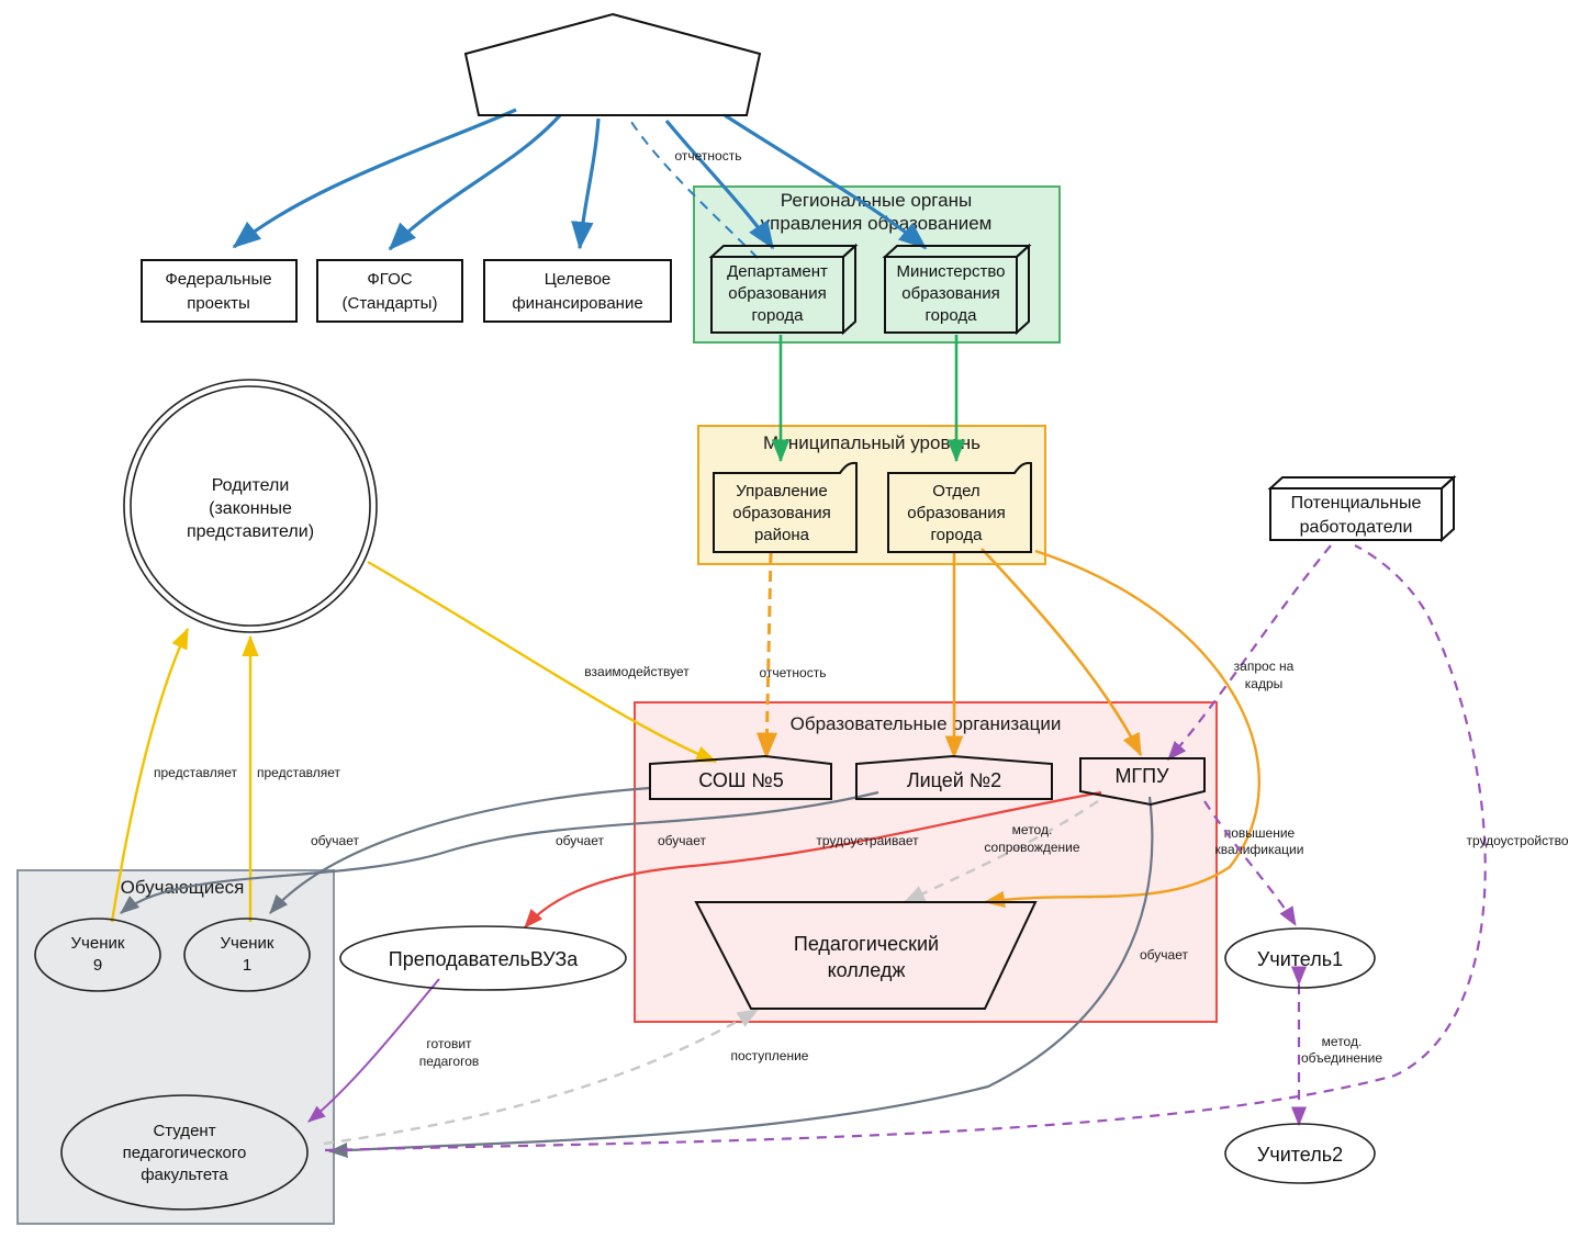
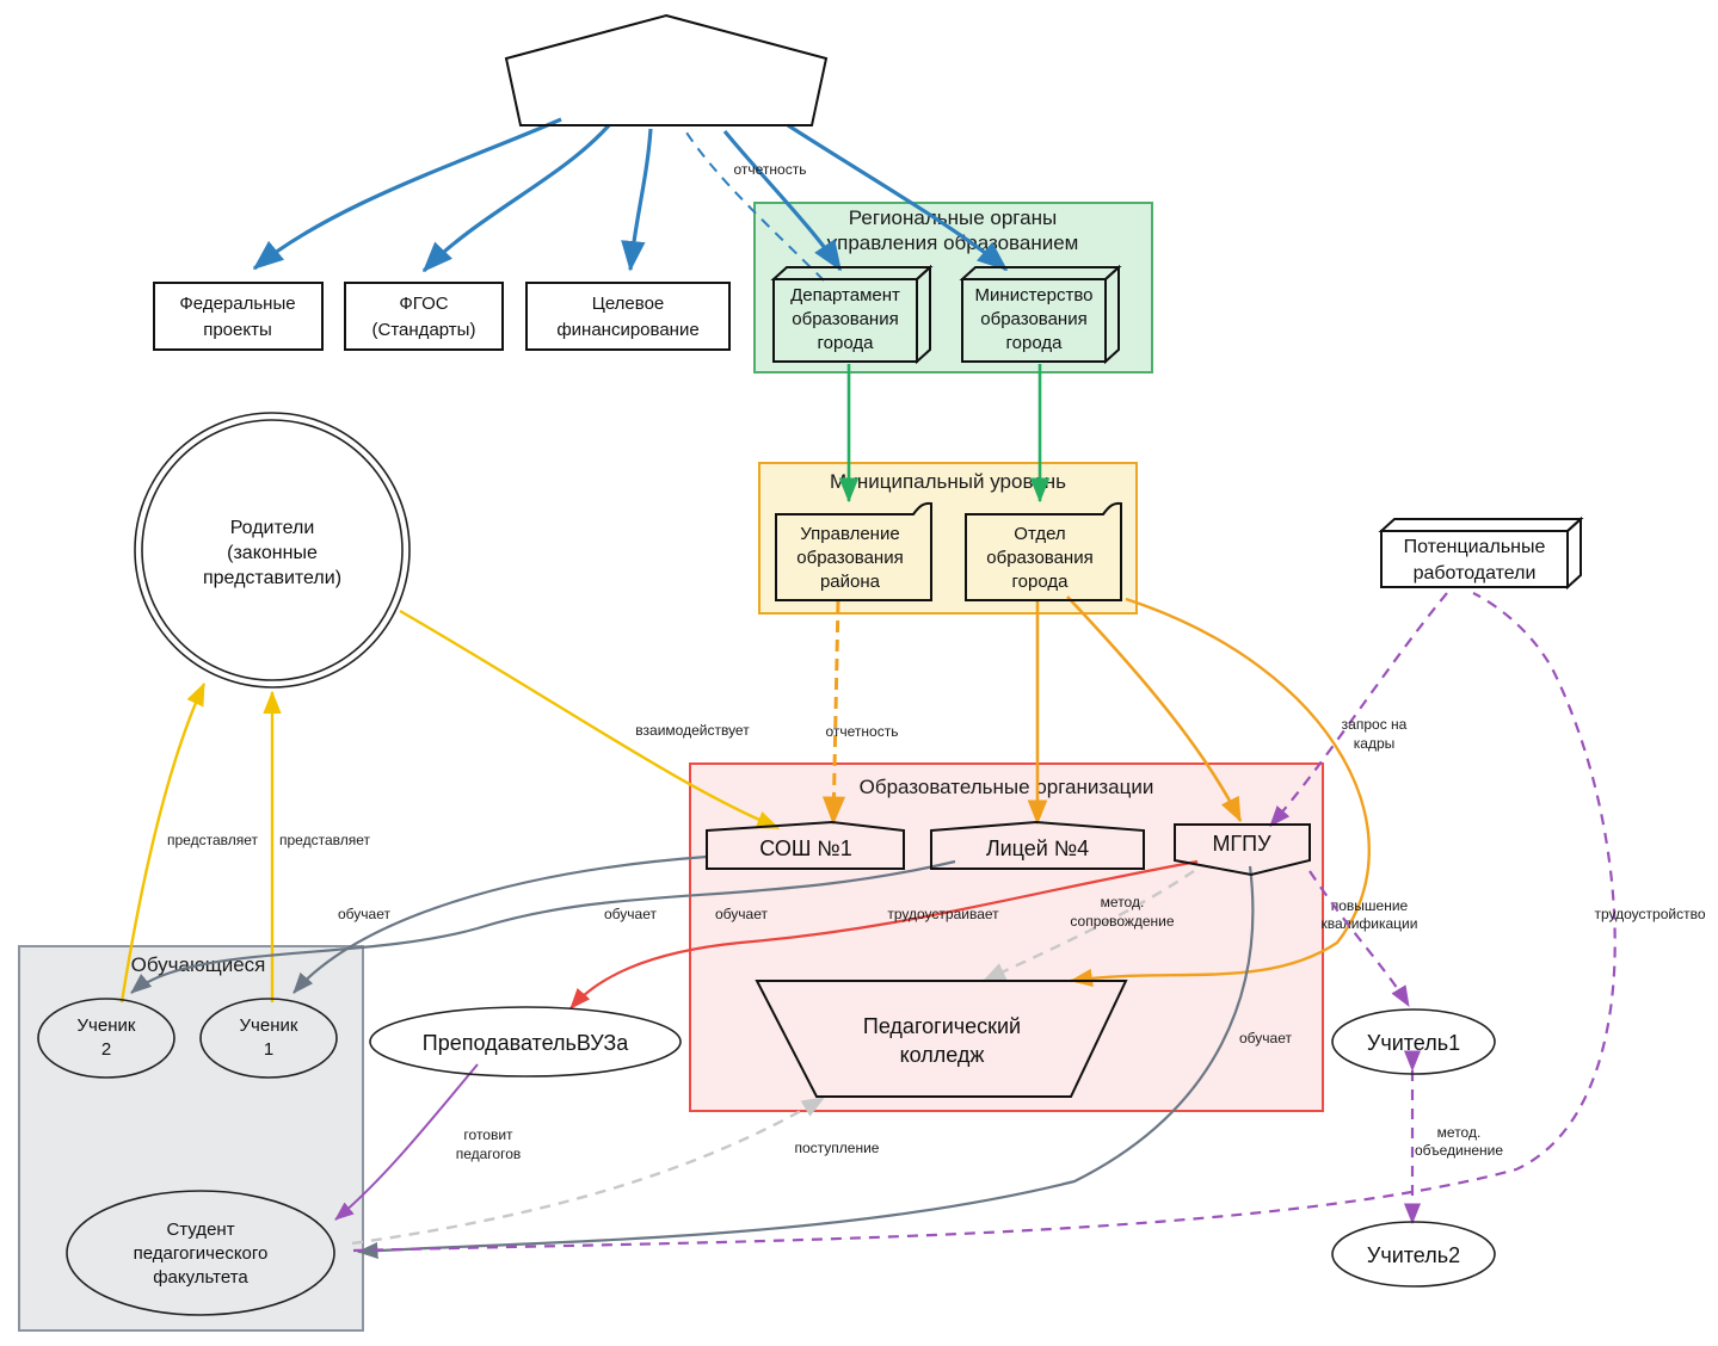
  Региональные органы
  управления обазованием
  Муниципальный уровнь
  Образовательные организации
  Обучащиеся
  отчетность
  отчетность
  овышение
  кваификации
  взаимодействует
  представляет
  представляет
  обучает
  обучает
  обучает
  обучает
  трудоустраивает
  метод.
  сопровождение
  поступление
  готовит
  педагогов
  запрос на
  кадры
  метод.
  объединение
  трудоустройство
  Федеральные
  проекты
  ФГОС
  (Стандарты)
  Целевое
  финансирование
  Департамент
  образования
  города
  Министерство
  образования
  города
  Управление
  образования
  района
  Отдел
  образования
  города
  Родители
  (законные
  представители)
  Потенциальные
  работодатели
- СОШ №5
+ СОШ №1
- Лицей №2
+ Лицей №4
  МГПУ
  Педагогический
  колледж
  Ученик
- 9
+ 2
  Ученик
  1
  Студент
  педагогического
  факультета
  ПреподавательВУЗа
  Учитель1
  Учитель2
